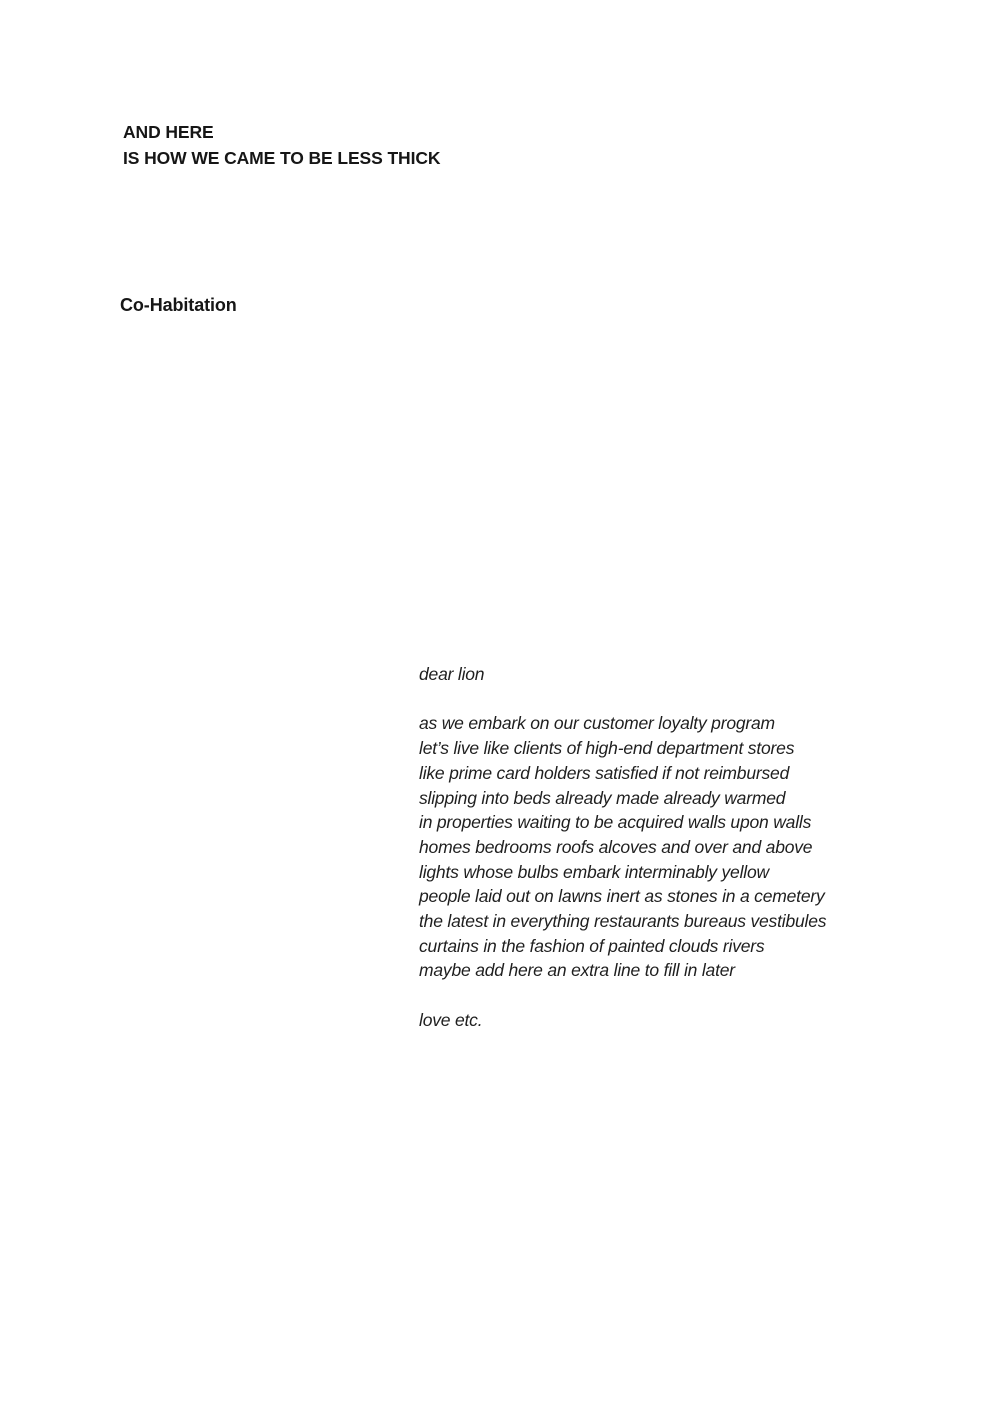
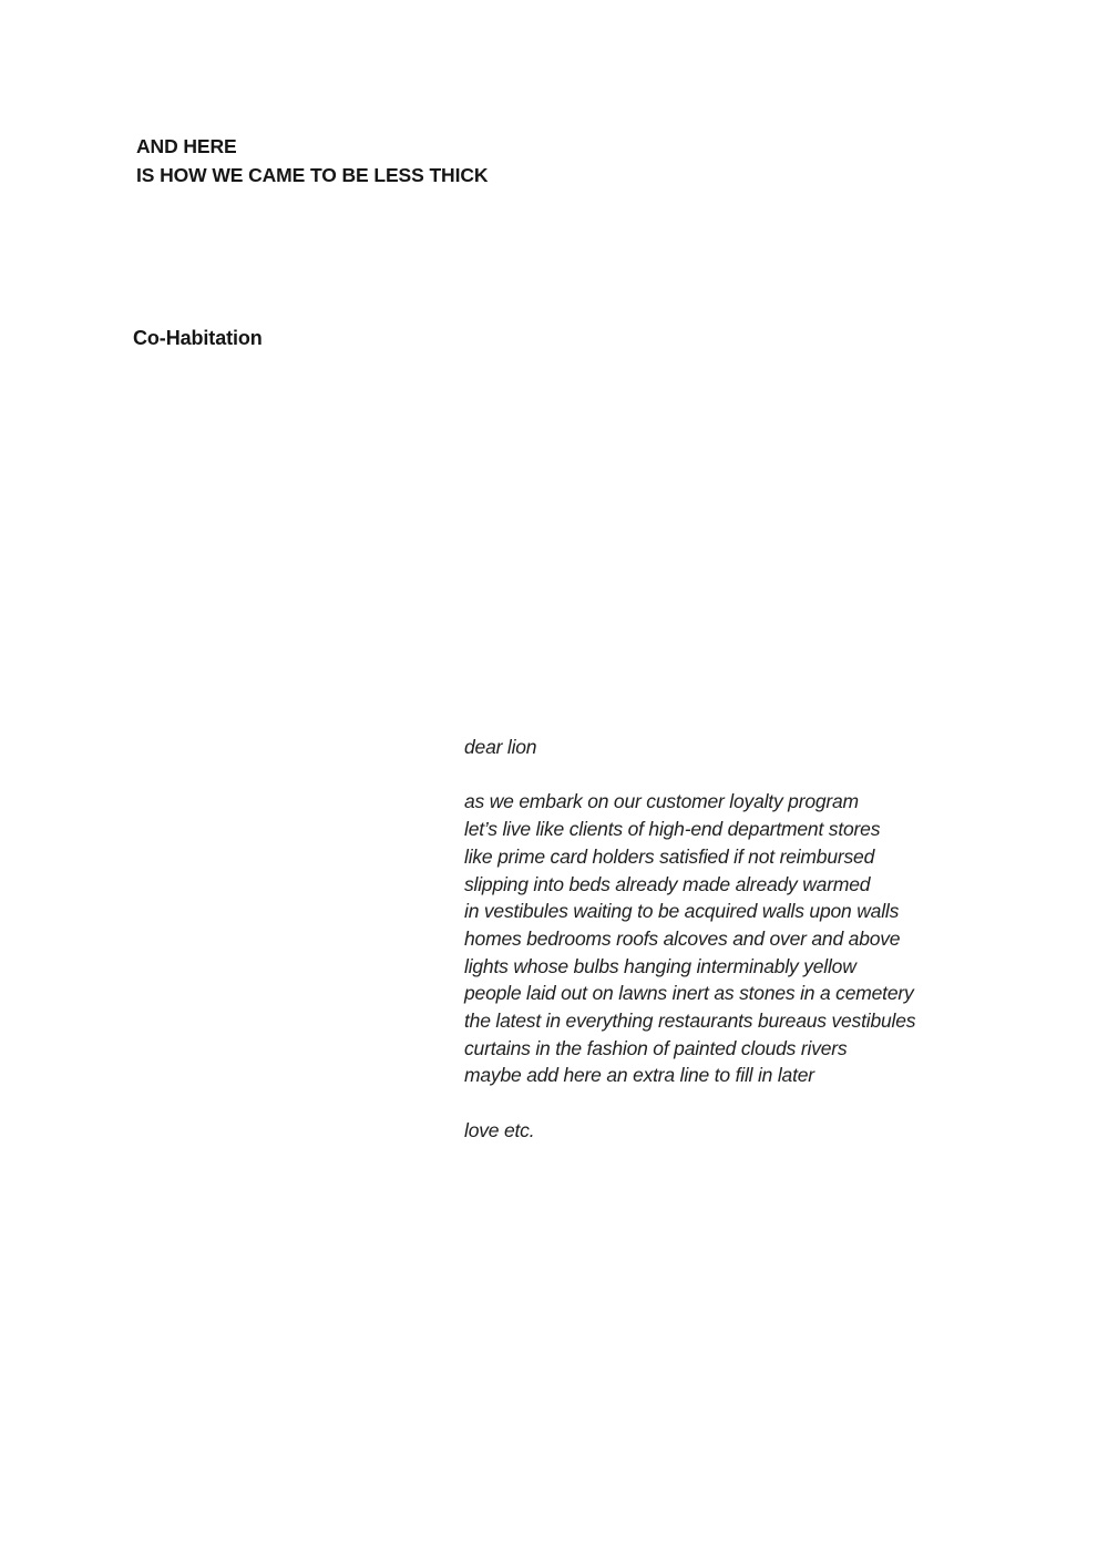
  AND HERE
  IS HOW WE CAME TO BE LESS THICK
  Co-Habitation
  dear lion
  as we embark on our customer loyalty program
  let’s live like clients of high-end department stores
  like prime card holders satisfied if not reimbursed
  slipping into beds already made already warmed
- in properties waiting to be acquired walls upon walls
+ in vestibules waiting to be acquired walls upon walls
  homes bedrooms roofs alcoves and over and above
- lights whose bulbs embark interminably yellow
+ lights whose bulbs hanging interminably yellow
  people laid out on lawns inert as stones in a cemetery
  the latest in everything restaurants bureaus vestibules
  curtains in the fashion of painted clouds rivers
  maybe add here an extra line to fill in later
  love etc.
